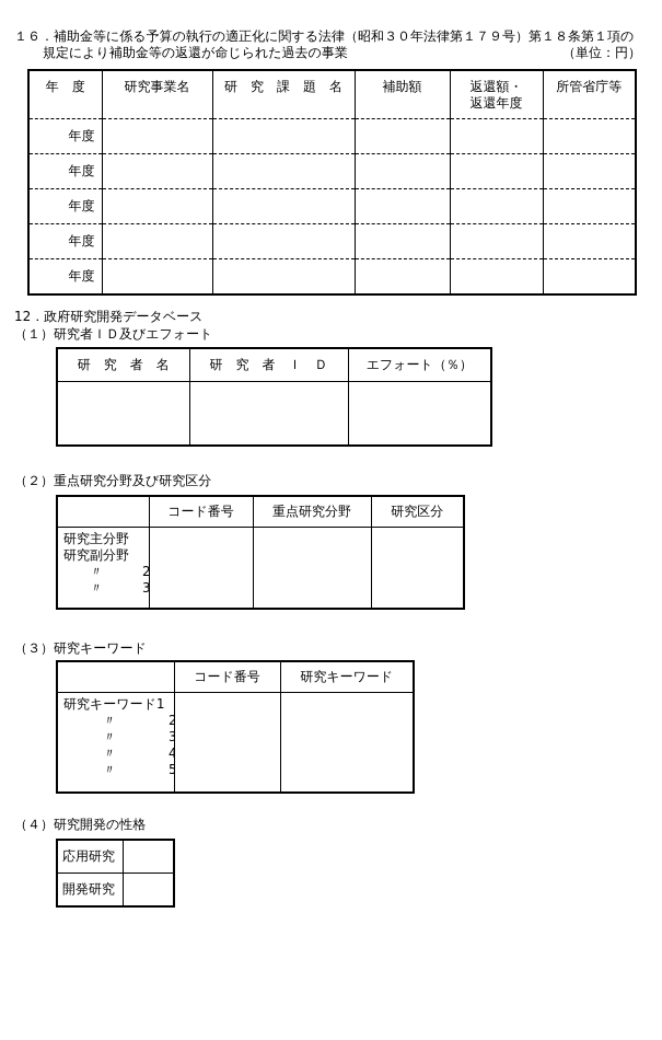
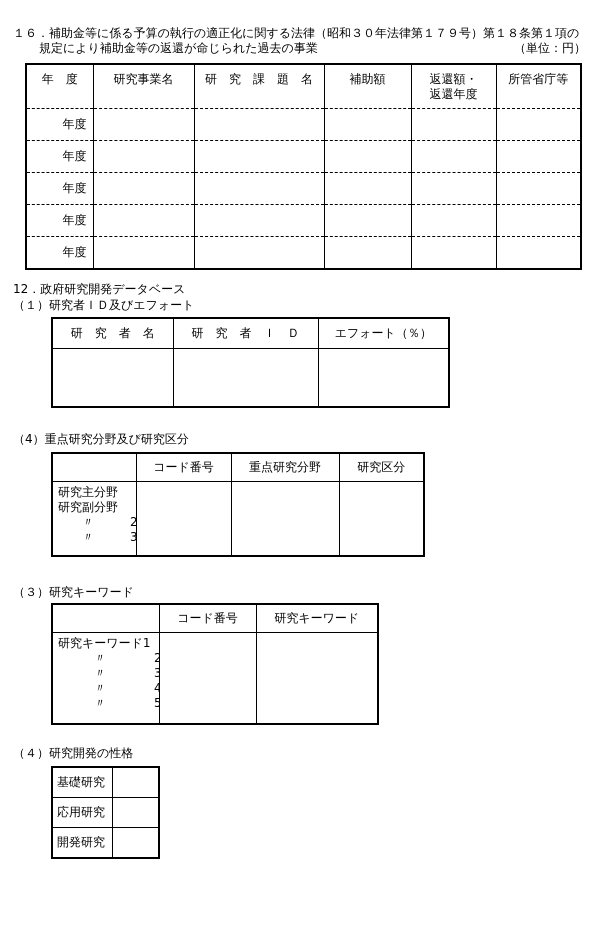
  １６．補助金等に係る予算の執行の適正化に関する法律（昭和３０年法律第１７９号）第１８条第１項の
  規定により補助金等の返還が命じられた過去の事業
  （単位：円）
  年 度	研究事業名	研 究 課 題 名	補助額	返還額・ 返還年度	所管省庁等
  年度
  年度
  年度
  年度
  年度
  12．政府研究開発データベース
  （１）研究者ＩＤ及びエフォート
  研 究 者 名	研 究 者 Ｉ Ｄ	エフォート（％）
- （２）重点研究分野及び研究区分
+ （4）重点研究分野及び研究区分
  	コード番号	重点研究分野	研究区分
  研究主分野 研究副分野 〃 2 〃 3
  （３）研究キーワード
  	コード番号	研究キーワード
  研究キーワード1 〃 2 〃 3 〃 4 〃 5
  （４）研究開発の性格
+ 基礎研究
  応用研究
  開発研究
